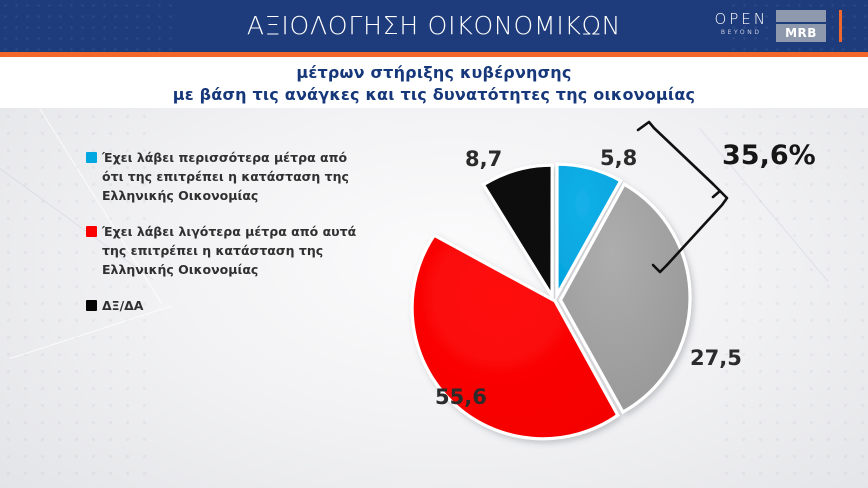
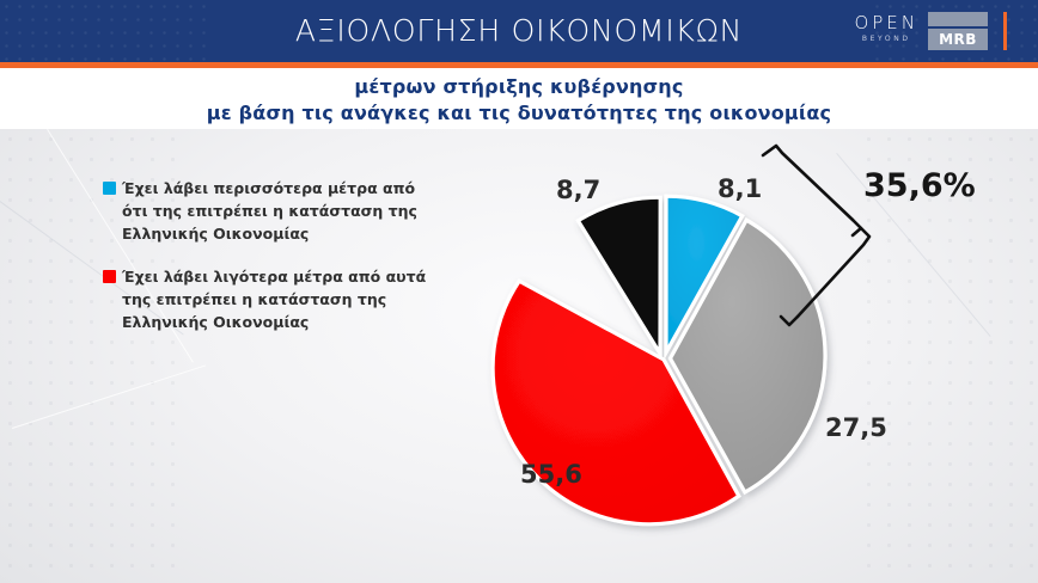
  ΑΞΙΟΛΟΓΗΣΗ ΟΙΚΟΝΟΜΙΚΩΝ
  OPEN
  MRB
  μέτρων στήριξης κυβέρνησης
  με βάση τις ανάγκες και τις δυνατότητες της οικονομίας
  Έχει λάβει περισσότερα μέτρα από ότι της επιτρέπει η κατάσταση της Ελληνικής Οικονομίας
  Έχει λάβει λιγότερα μέτρα από αυτά της επιτρέπει η κατάσταση της Ελληνικής Οικονομίας
- ΔΞ/ΔΑ
  8,7
- 5,8
+ 8,1
  27,5
  55,6
  35,6%
